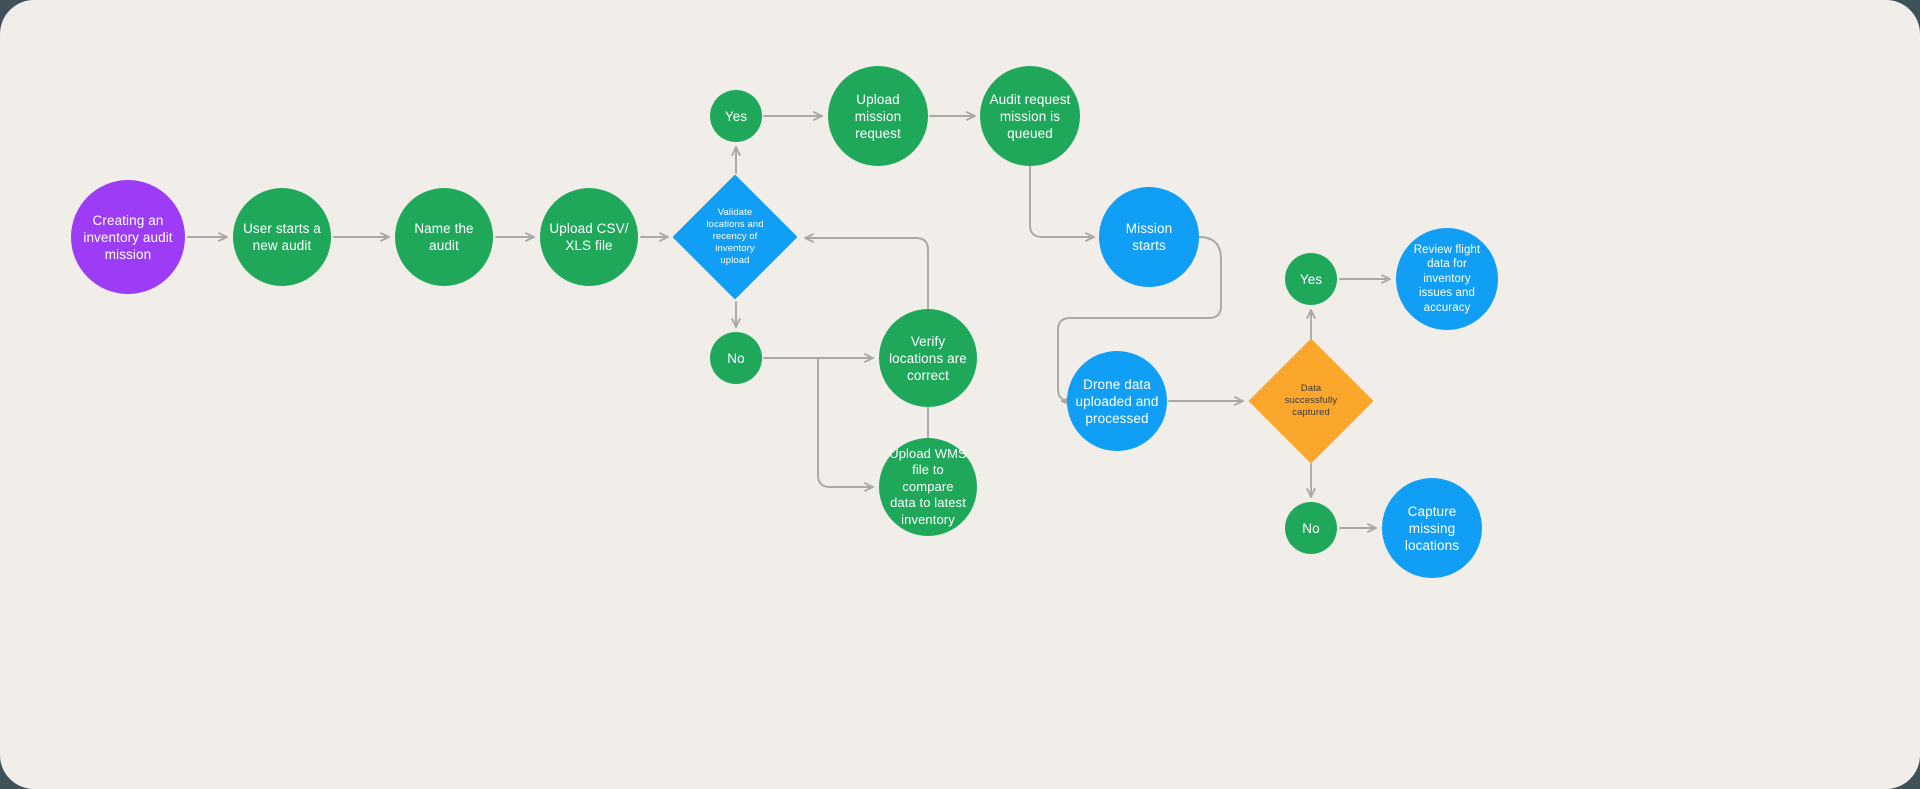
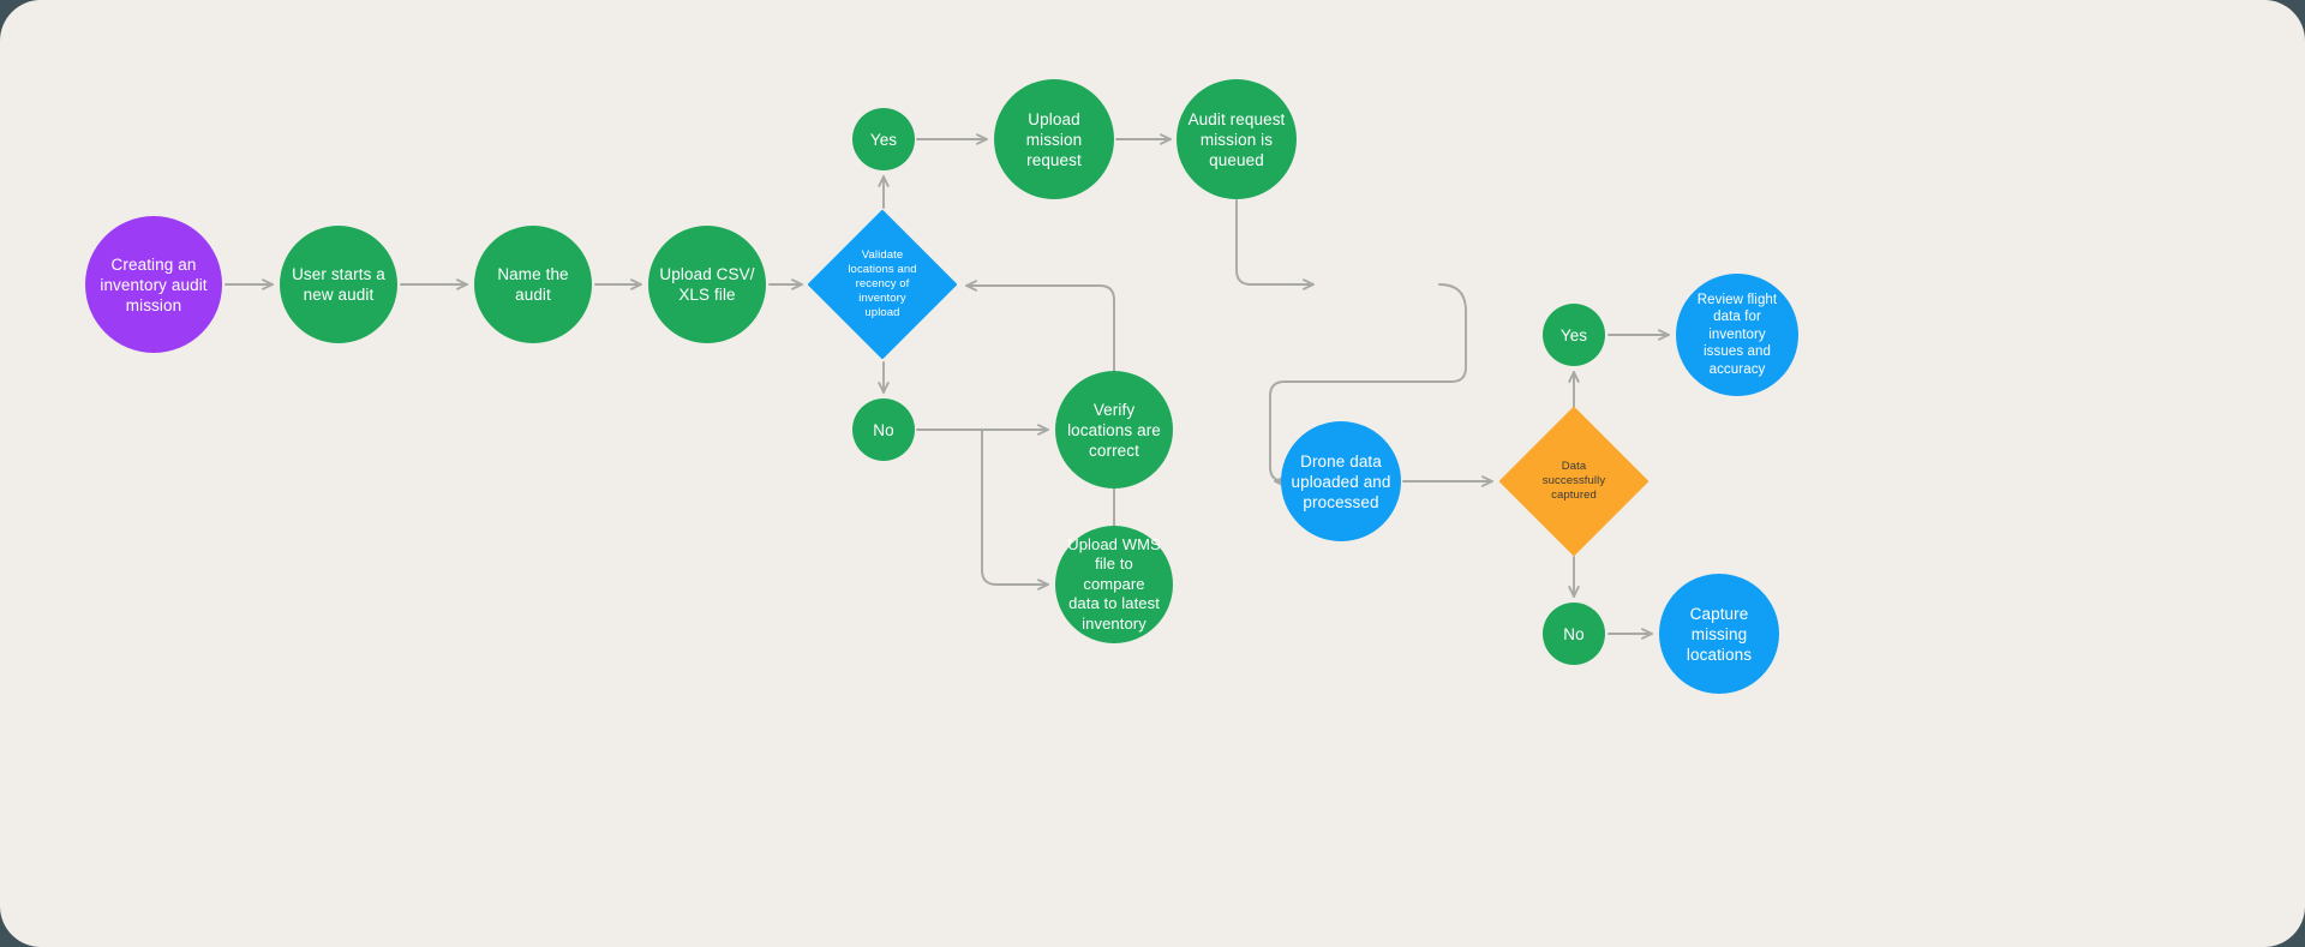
  Creating an
  inventory audit
  mission
  User starts a
  new audit
  Name the
  audit
  Upload CSV/
  XLS file
  Validate
  locations and
  recency of
  inventory
  upload
  Yes
  No
  Upload
  mission
  request
  Audit request
  mission is
  queued
  Verify
  locations are
  correct
  Upload WMS
  file to compare
  data to latest
  inventory
- Mission
- starts
  Drone data
  uploaded and
  processed
  Data
  successfully
  captured
  Yes
  No
  Review flight
  data for
  inventory
  issues and
  accuracy
  Capture
  missing
  locations
